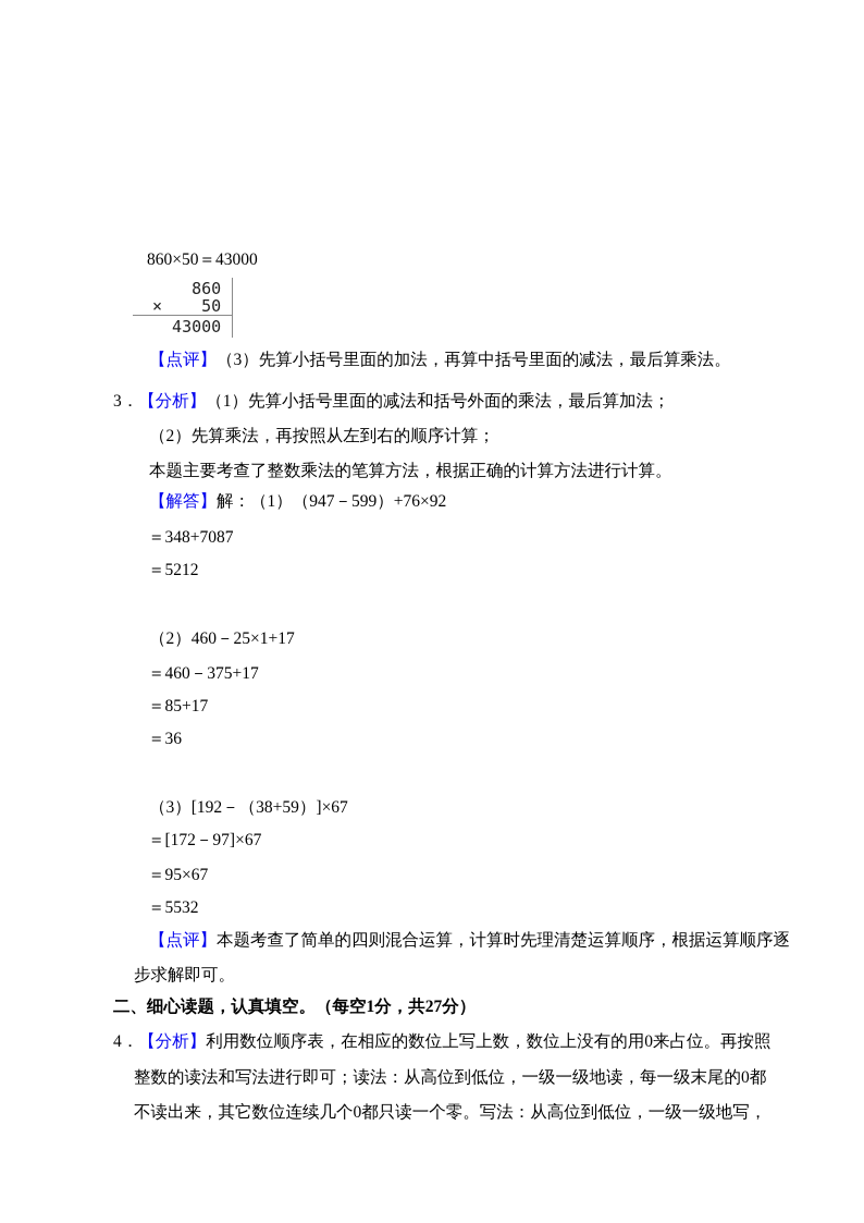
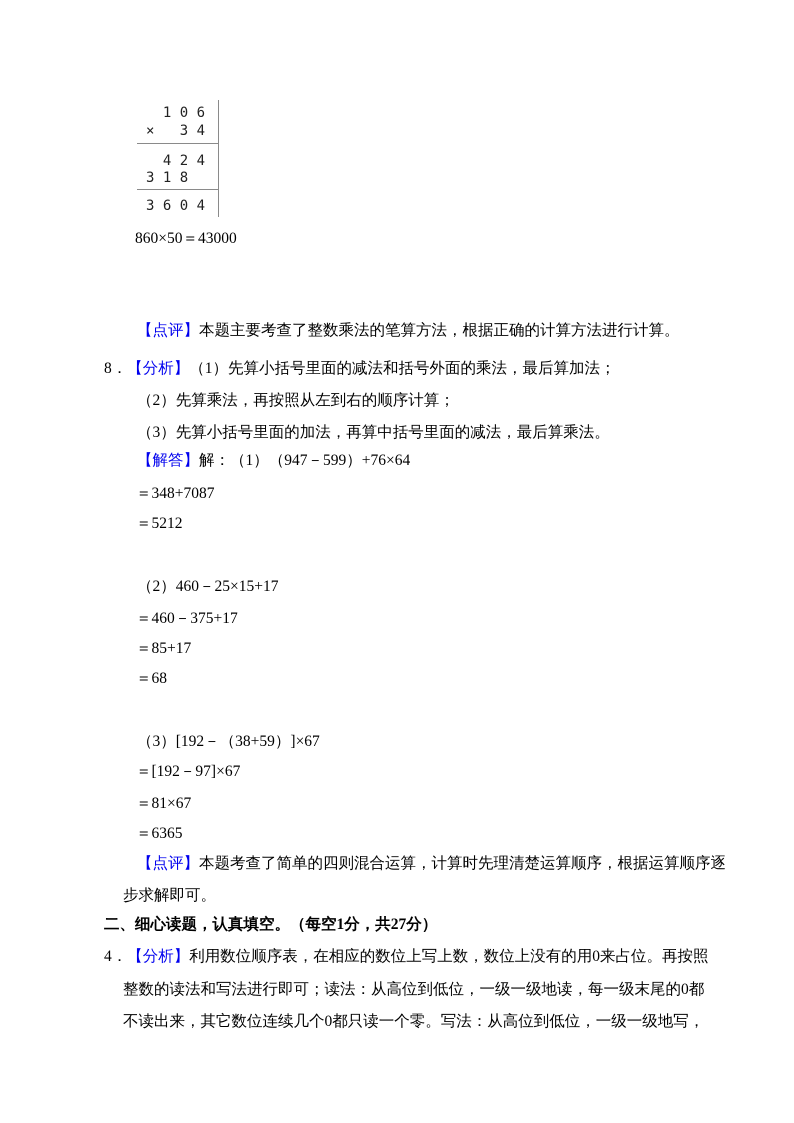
+ 1 0 6
+ × 3 4
+ 4 2 4
+ 3 1 8
+ 3 6 0 4
  860×50＝43000
- 860
- × 50
- 43000
- 【点评】（3）先算小括号里面的加法，再算中括号里面的减法，最后算乘法。
+ 【点评】本题主要考查了整数乘法的笔算方法，根据正确的计算方法进行计算。
- 3．【分析】（1）先算小括号里面的减法和括号外面的乘法，最后算加法；
+ 8．【分析】（1）先算小括号里面的减法和括号外面的乘法，最后算加法；
  （2）先算乘法，再按照从左到右的顺序计算；
- 本题主要考查了整数乘法的笔算方法，根据正确的计算方法进行计算。
+ （3）先算小括号里面的加法，再算中括号里面的减法，最后算乘法。
- 【解答】解：（1）（947－599）+76×92
+ 【解答】解：（1）（947－599）+76×64
  ＝348+7087
  ＝5212
- （2）460－25×1+17
+ （2）460－25×15+17
  ＝460－375+17
  ＝85+17
- ＝36
+ ＝68
  （3）[192－（38+59）]×67
- ＝[172－97]×67
+ ＝[192－97]×67
- ＝95×67
+ ＝81×67
- ＝5532
+ ＝6365
  【点评】本题考查了简单的四则混合运算，计算时先理清楚运算顺序，根据运算顺序逐
  步求解即可。
  二、细心读题，认真填空。（每空1分，共27分）
  4．【分析】利用数位顺序表，在相应的数位上写上数，数位上没有的用0来占位。再按照
  整数的读法和写法进行即可；读法：从高位到低位，一级一级地读，每一级末尾的0都
  不读出来，其它数位连续几个0都只读一个零。写法：从高位到低位，一级一级地写，
